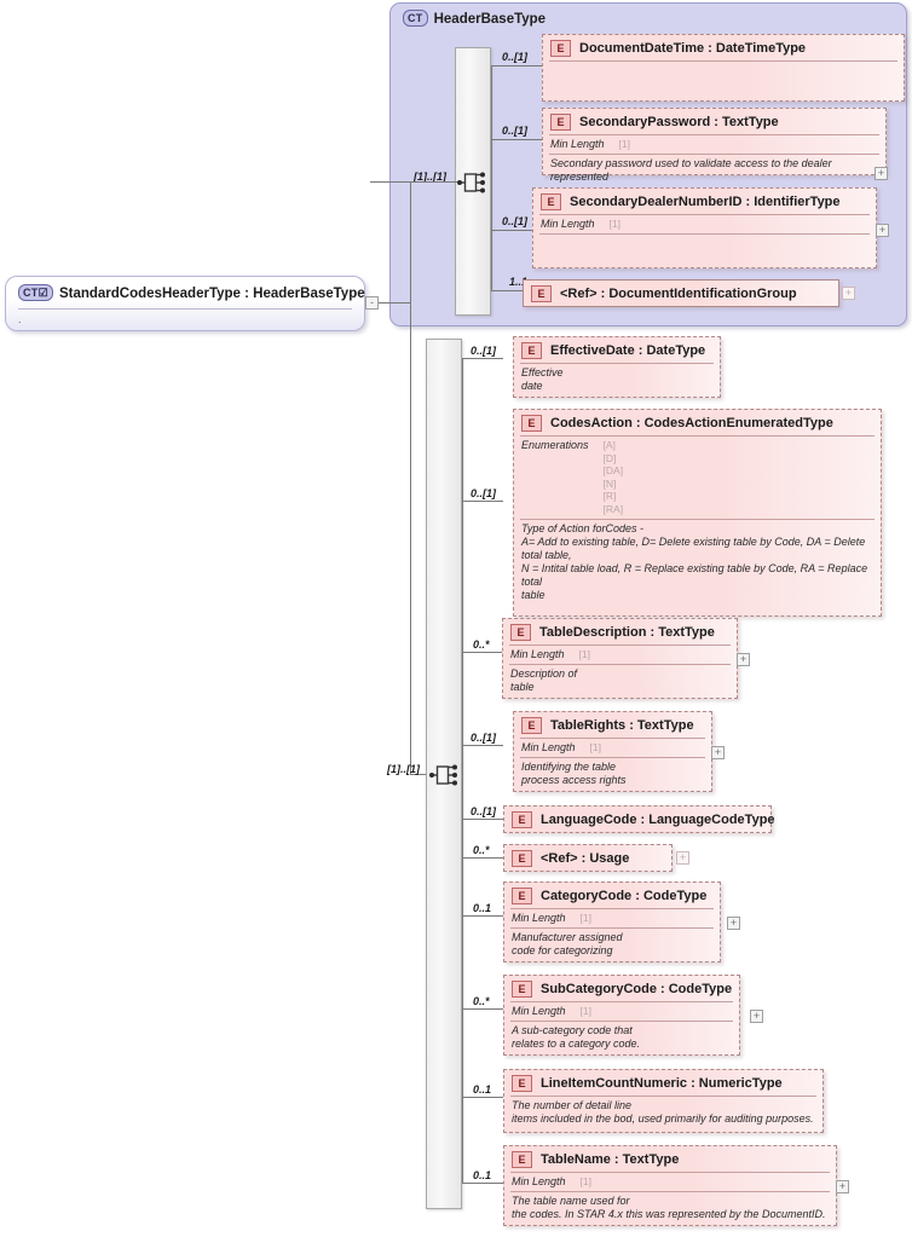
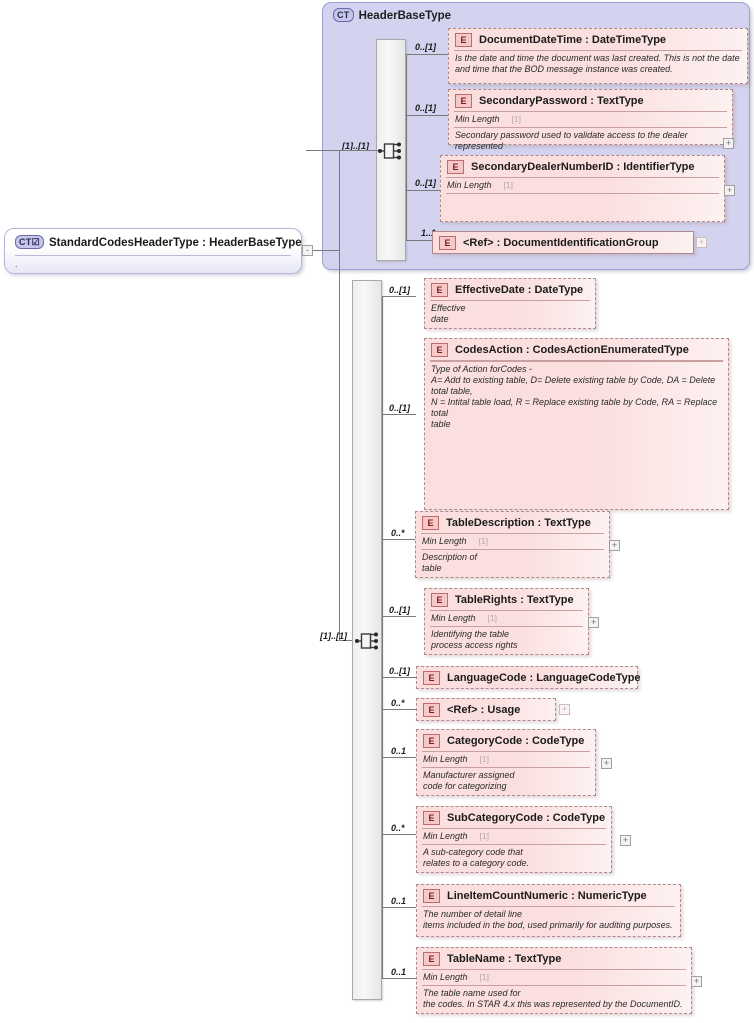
  CT HeaderBaseType
  [1]..[1]
  0..[1]
  0..[1]
  0..[1]
  1..
  E
  DocumentDateTime : DateTimeType
+ Is the date and time the document was last created. This is not the date
+ and time that the BOD message instance was created.
  E
  SecondaryPassword : TextType
  Min Length
  [1]
  Secondary password used to validate access to the dealer represented
  +
  E
  SecondaryDealerNumberID : IdentifierType
  Min Length
  [1]
  +
  E
  <Ref> : DocumentIdentificationGroup
  +
  CT☑ StandardCodesHeaderType : HeaderBaseType
  .
  -
  [1]..[1]
  0..[1]
  0..[1]
  0..*
  0..[1]
  0..[1]
  0..*
  0..1
  0..*
  0..1
  0..1
  E
  EffectiveDate : DateType
  Effective
  date
  E
  CodesAction : CodesActionEnumeratedType
- Enumerations
- [A]
- [D]
- [DA]
- [N]
- [R]
- [RA]
  Type of Action forCodes -
  A= Add to existing table, D= Delete existing table by Code, DA = Delete total table,
  N = Intital table load, R = Replace existing table by Code, RA = Replace total
  table
  E
  TableDescription : TextType
  Min Length
  [1]
  Description of
  table
  +
  E
  TableRights : TextType
  Min Length
  [1]
  Identifying the table
  process access rights
  +
  E
  LanguageCode : LanguageCodeType
  E
  <Ref> : Usage
  +
  E
  CategoryCode : CodeType
  Min Length
  [1]
  Manufacturer assigned
  code for categorizing
  +
  E
  SubCategoryCode : CodeType
  Min Length
  [1]
  A sub-category code that
  relates to a category code.
  +
  E
  LineItemCountNumeric : NumericType
  The number of detail line
  items included in the bod, used primarily for auditing purposes.
  E
  TableName : TextType
  Min Length
  [1]
  The table name used for
  the codes. In STAR 4.x this was represented by the DocumentID.
  +
